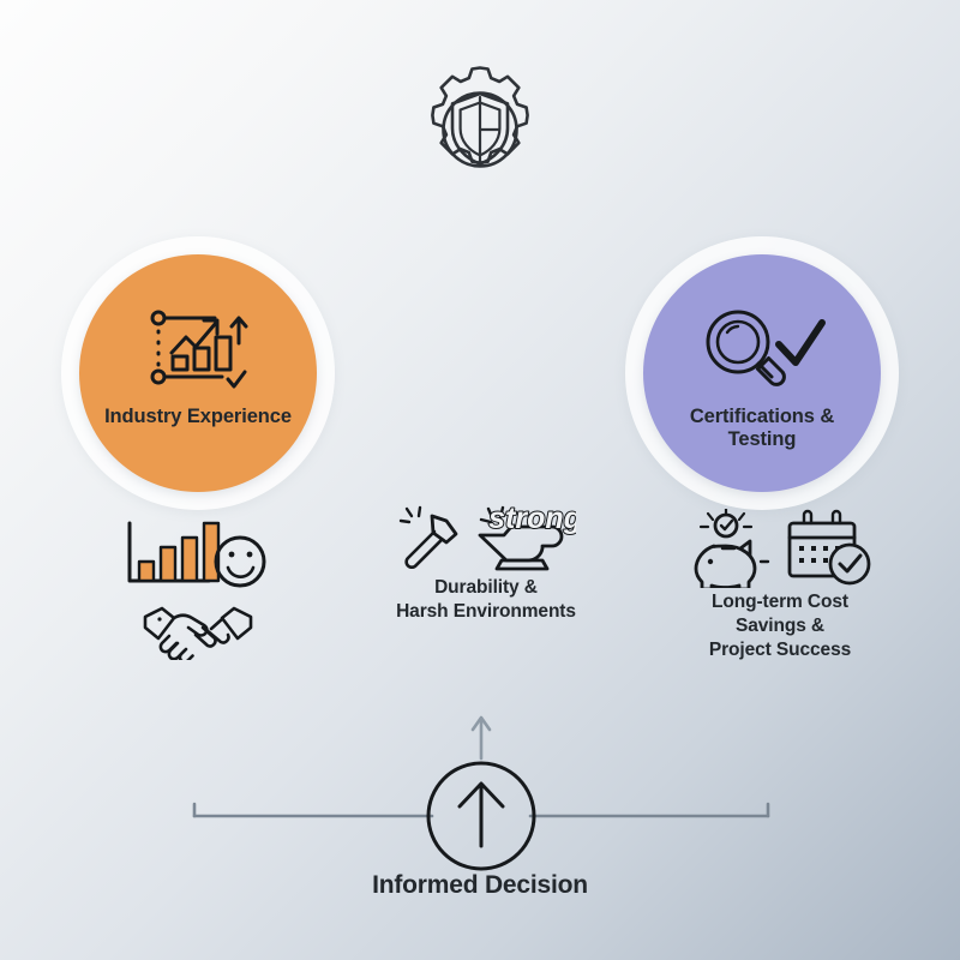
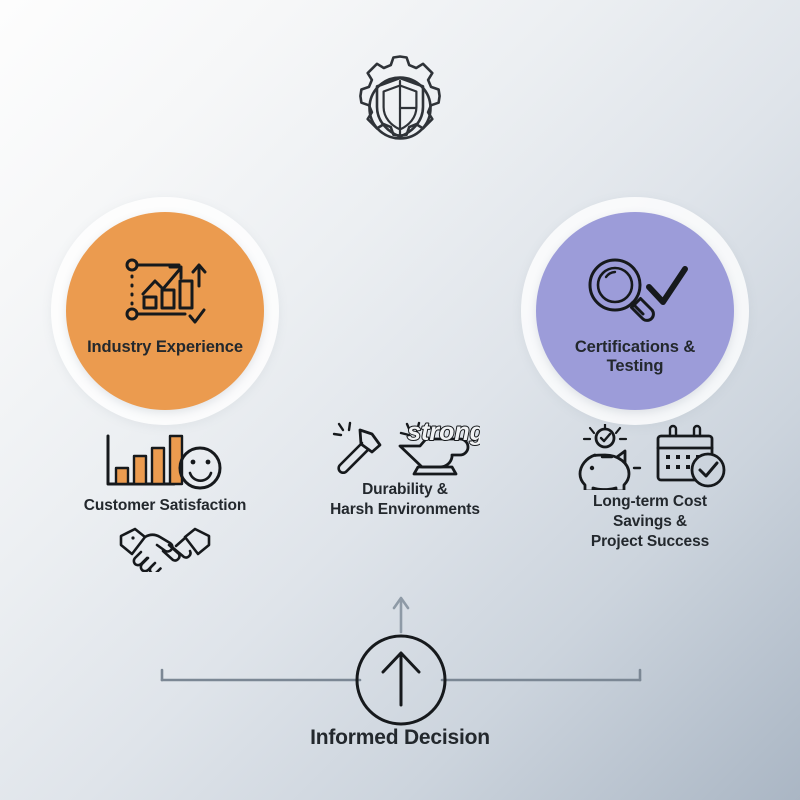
  Industry Experience
  Certifications &
  Testing
+ Customer Satisfaction
  strong
  Durability &
  Harsh Environments
  Long-term Cost
  Savings &
  Project Success
  Informed Decision
